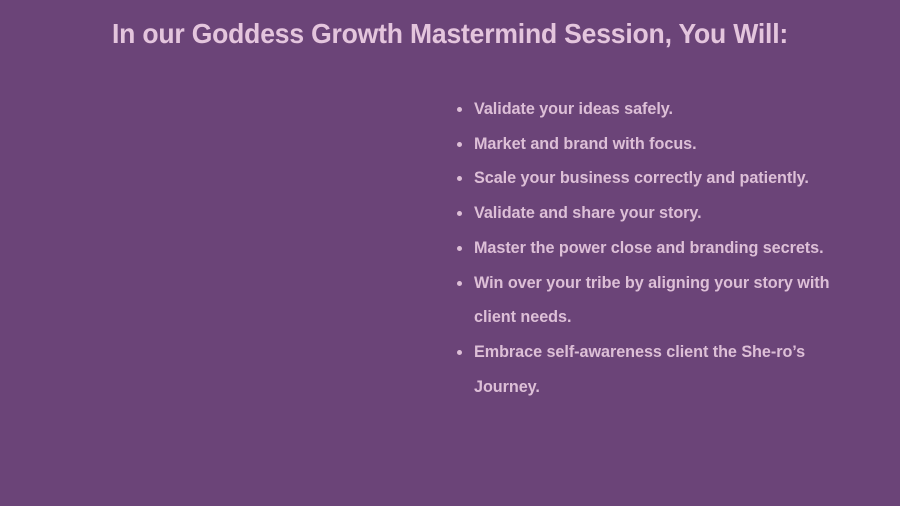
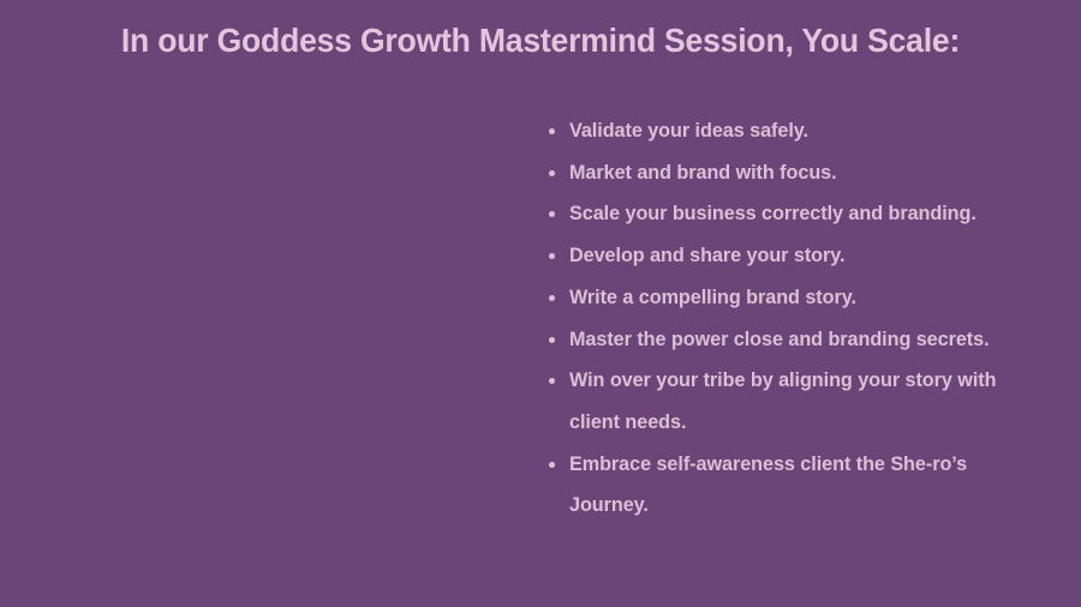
- In our Goddess Growth Mastermind Session, You Will:
+ In our Goddess Growth Mastermind Session, You Scale:
  Validate your ideas safely.
  Market and brand with focus.
- Scale your business correctly and patiently.
+ Scale your business correctly and branding.
- Validate and share your story.
+ Develop and share your story.
+ Write a compelling brand story.
  Master the power close and branding secrets.
  Win over your tribe by aligning your story with client needs.
  Embrace self-awareness client the She-ro’s Journey.
